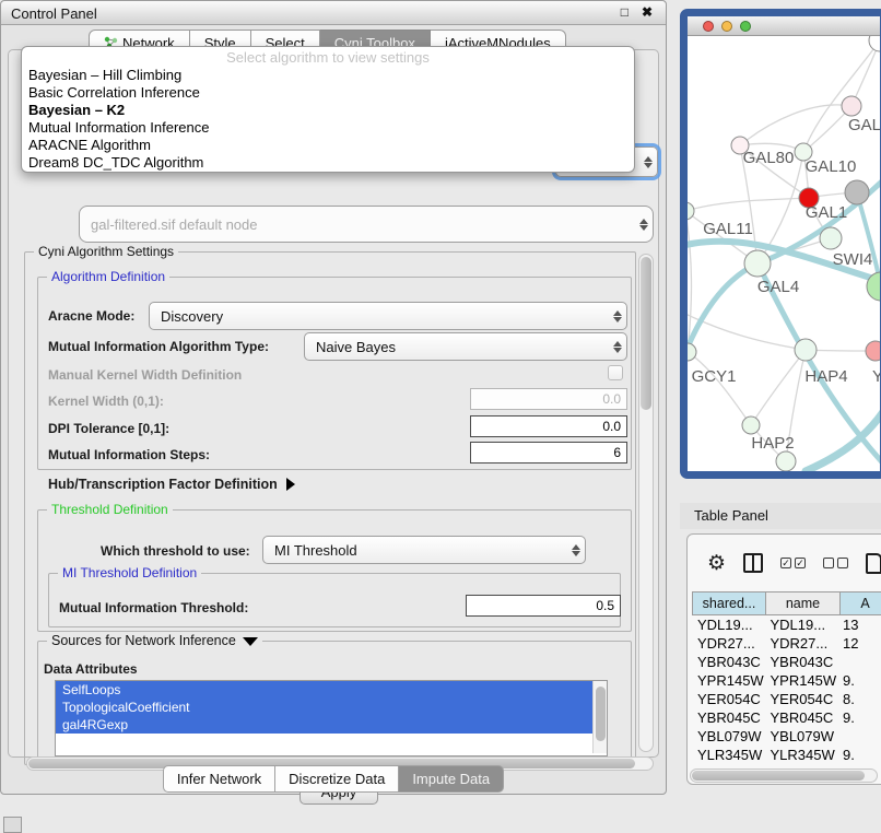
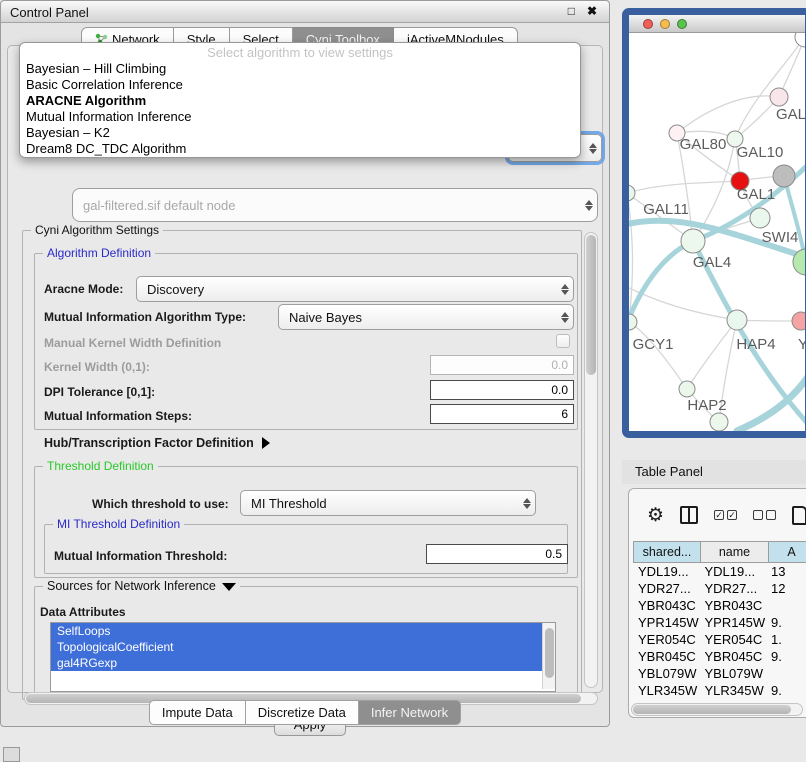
  Control Panel
  □
  ✖
  Network
  Style
  Select
  Cyni Toolbox
  jActiveMNodules
  gal-filtered.sif default node
  Cyni Algorithm Settings
  Algorithm Definition
  Aracne Mode:
  Discovery
  Mutual Information Algorithm Type:
  Naive Bayes
  Manual Kernel Width Definition
  Kernel Width (0,1):
  0.0
  DPI Tolerance [0,1]:
  0.0
  Mutual Information Steps:
  6
  Hub/Transcription Factor Definition
  Threshold Definition
  Which threshold to use:
  MI Threshold
  MI Threshold Definition
  Mutual Information Threshold:
  0.5
  Sources for Network Inference
  Data Attributes
  SelfLoops
  TopologicalCoefficient
  gal4RGexp
  Select algorithm to view settings
  Bayesian – Hill Climbing
  Basic Correlation Inference
- Bayesian – K2
+ ARACNE Algorithm
  Mutual Information Inference
- ARACNE Algorithm
+ Bayesian – K2
  Dream8 DC_TDC Algorithm
- Infer Network
+ Impute Data
  Discretize Data
- Impute Data
+ Infer Network
  GAL
  GAL80
  GAL10
  GAL1
  GAL11
  SWI4
  GAL4
  GCY1
  HAP4
  Y
  HAP2
  Table Panel
  ⚙
  ✓
  ✓
  shared...
  name
  A
  YDL19...
  YDL19...
  13
  YDR27...
  YDR27...
  12
  YBR043C
  YBR043C
  YPR145W
  YPR145W
  9.
  YER054C
  YER054C
- 8.
+ 1.
  YBR045C
  YBR045C
  9.
  YBL079W
  YBL079W
  YLR345W
  YLR345W
  9.
